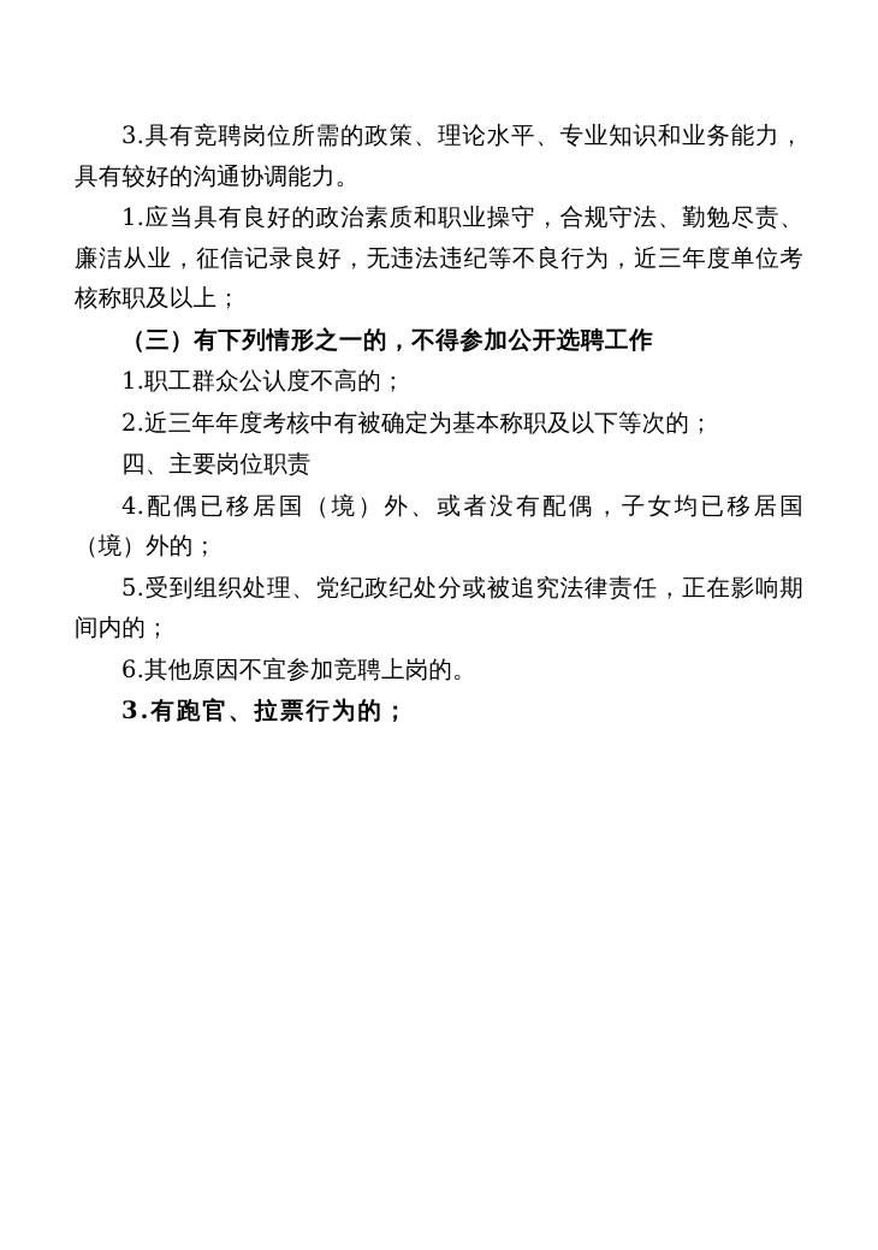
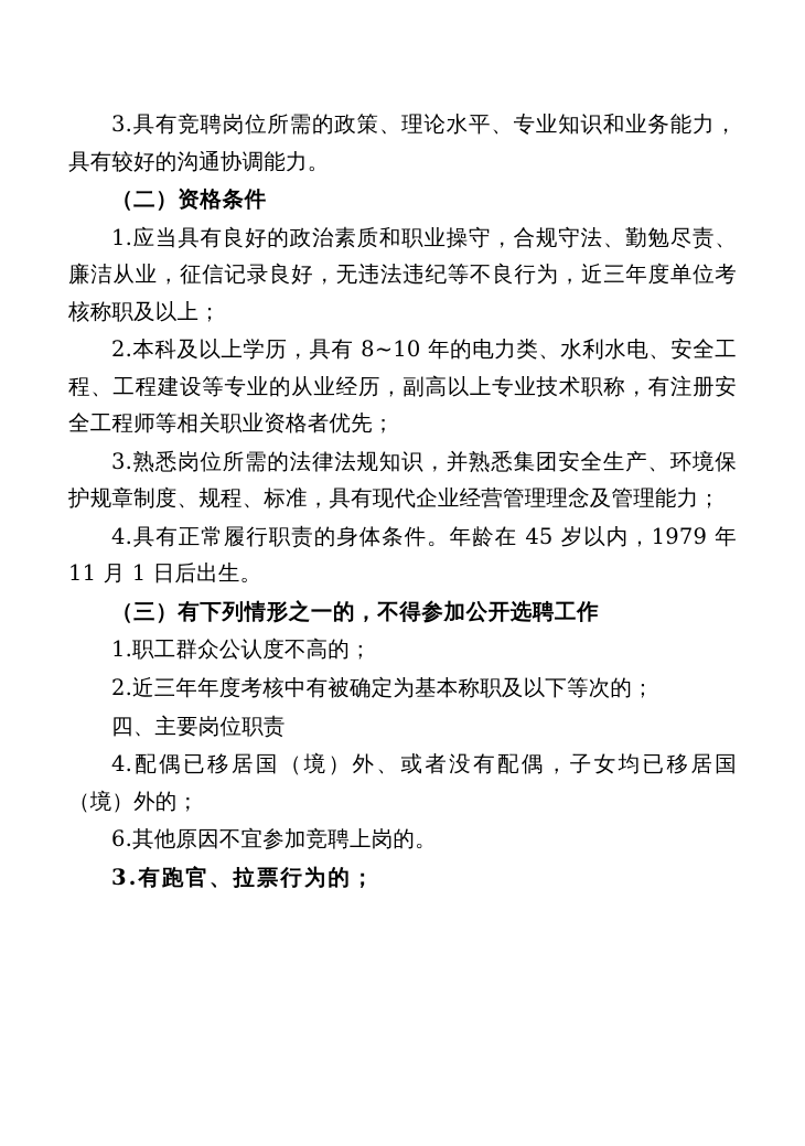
  3.具有竞聘岗位所需的政策、理论水平、专业知识和业务能力，具有较好的沟通协调能力。
+ （二）资格条件
  1.应当具有良好的政治素质和职业操守，合规守法、勤勉尽责、廉洁从业，征信记录良好，无违法违纪等不良行为，近三年度单位考核称职及以上；
+ 2.本科及以上学历，具有 8~10 年的电力类、水利水电、安全工程、工程建设等专业的从业经历，副高以上专业技术职称，有注册安全工程师等相关职业资格者优先；
+ 3.熟悉岗位所需的法律法规知识，并熟悉集团安全生产、环境保护规章制度、规程、标准，具有现代企业经营管理理念及管理能力；
+ 4.具有正常履行职责的身体条件。年龄在 45 岁以内，1979 年 11 月 1 日后出生。
  （三）有下列情形之一的，不得参加公开选聘工作
  1.职工群众公认度不高的；
  2.近三年年度考核中有被确定为基本称职及以下等次的；
  四、主要岗位职责
  4.配偶已移居国（境）外、或者没有配偶，子女均已移居国（境）外的；
- 5.受到组织处理、党纪政纪处分或被追究法律责任，正在影响期间内的；
  6.其他原因不宜参加竞聘上岗的。
  3.有跑官、拉票行为的；
